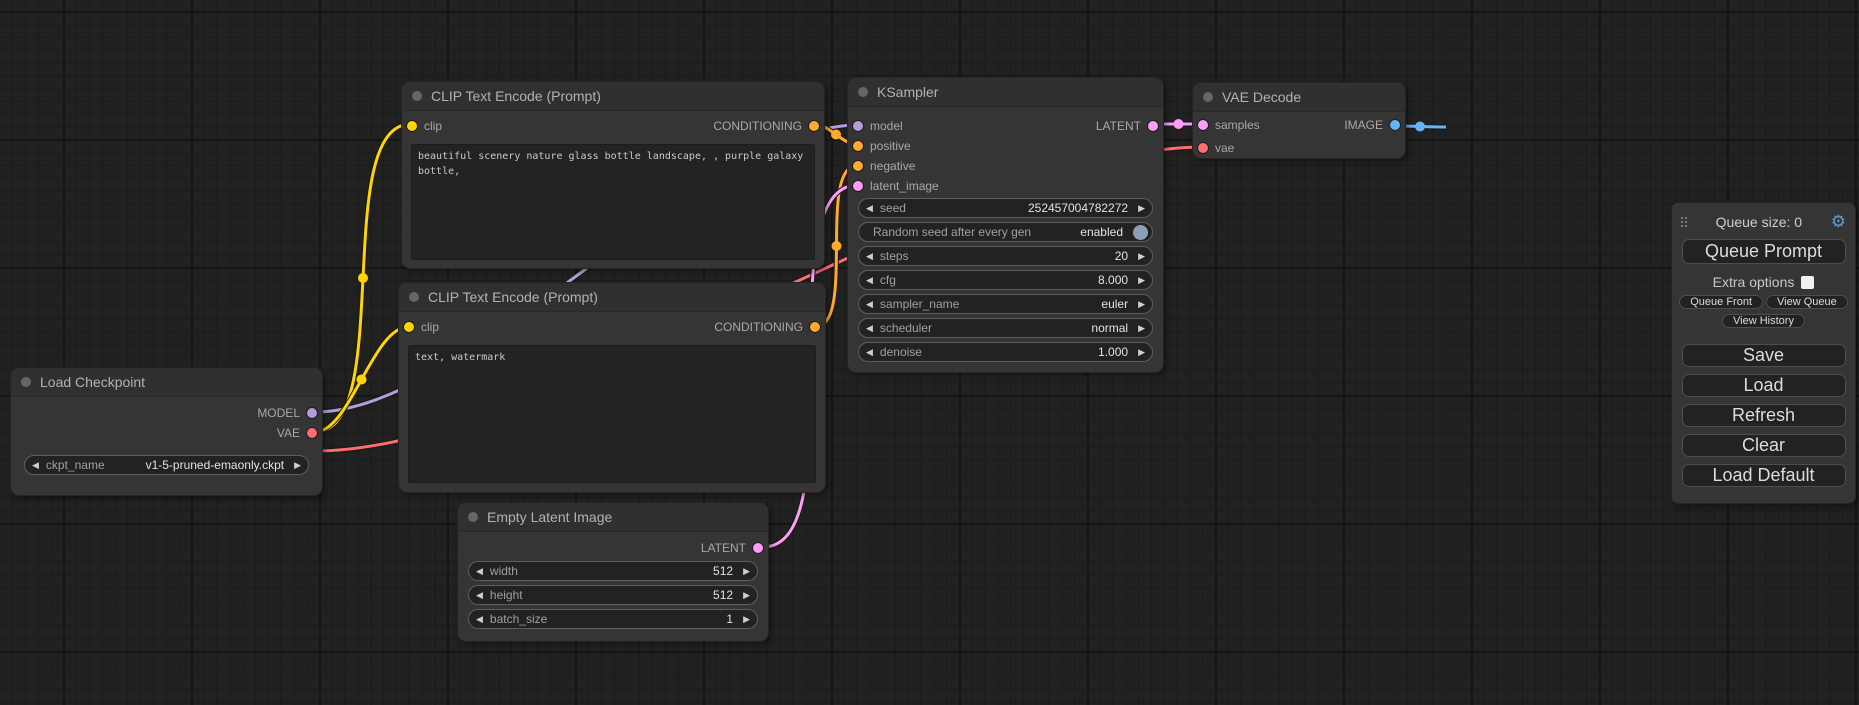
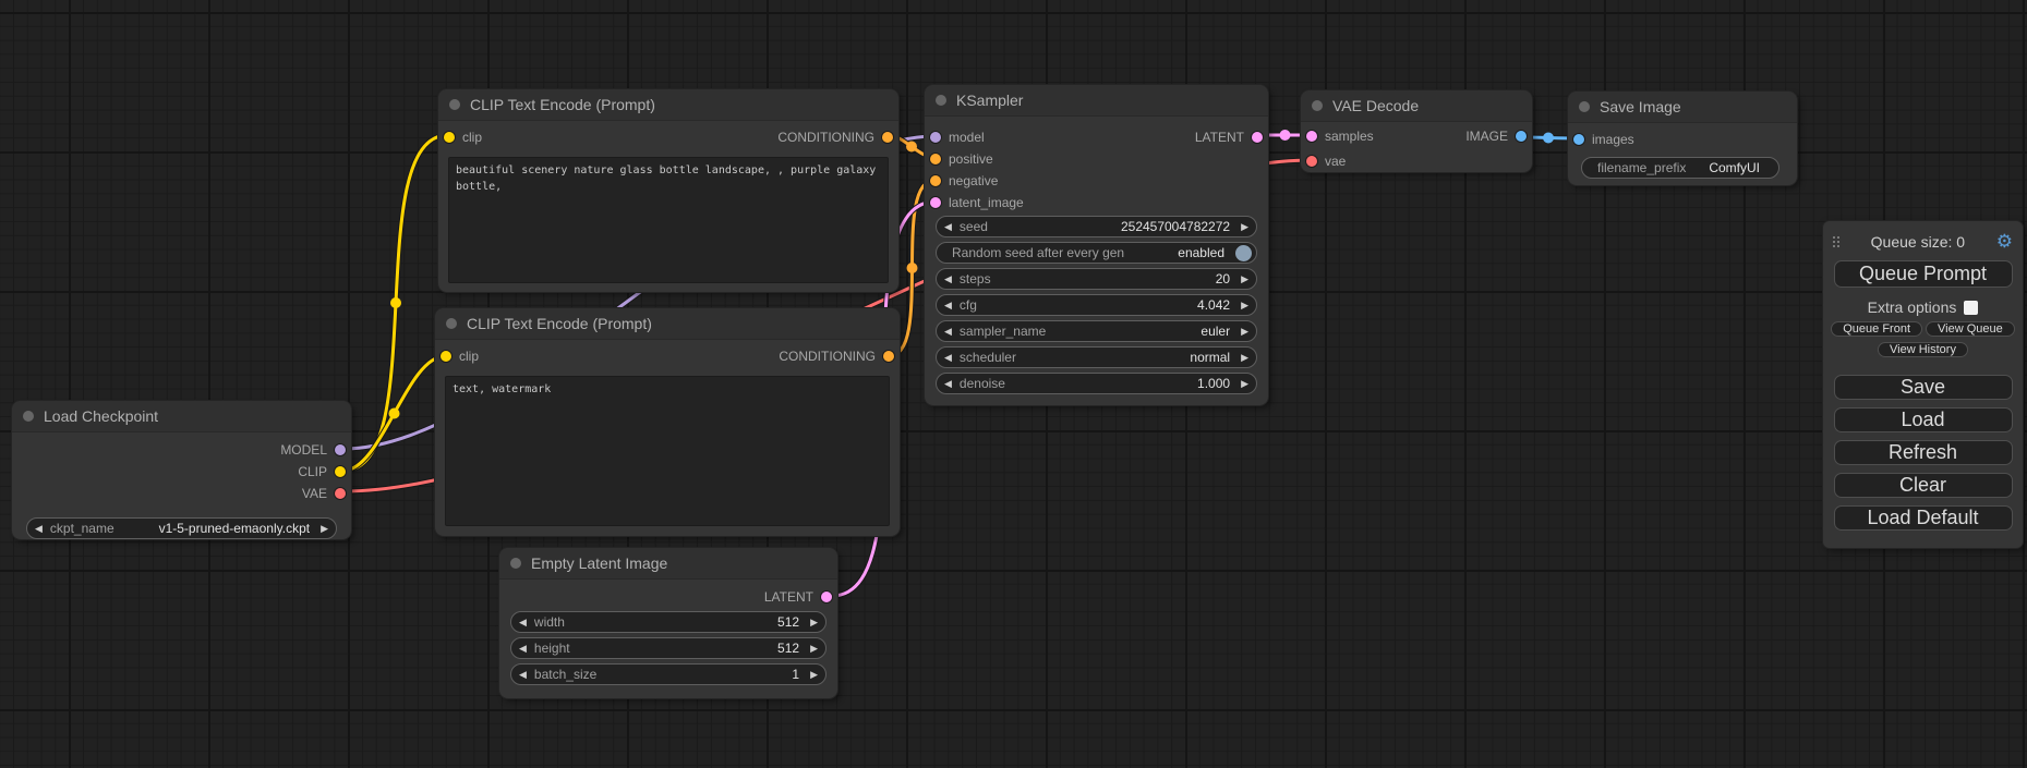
  Load Checkpoint
  MODEL
+ CLIP
  VAE
  ◀
  ckpt_name
  v1-5-pruned-emaonly.ckpt
  ▶
  CLIP Text Encode (Prompt)
  clip
  CONDITIONING
  CLIP Text Encode (Prompt)
  clip
  CONDITIONING
  text, watermark
  KSampler
  model
  LATENT
  positive
  negative
  latent_image
  ◀
  seed
  252457004782272
  ▶
  Random seed after every gen
  enabled
  ◀
  steps
  20
  ▶
  ◀
  cfg
- 8.000
+ 4.042
  ▶
  ◀
  sampler_name
  euler
  ▶
  ◀
  scheduler
  normal
  ▶
  ◀
  denoise
  1.000
  ▶
  Empty Latent Image
  LATENT
  ◀
  width
  512
  ▶
  ◀
  height
  512
  ▶
  ◀
  batch_size
  1
  ▶
  VAE Decode
  samples
  IMAGE
  vae
+ Save Image
+ images
+ filename_prefix
+ ComfyUI
  Queue size: 0
  ⚙
  Queue Prompt
  Extra options
  Queue Front
  View Queue
  View History
  Save
  Load
  Refresh
  Clear
  Load Default
